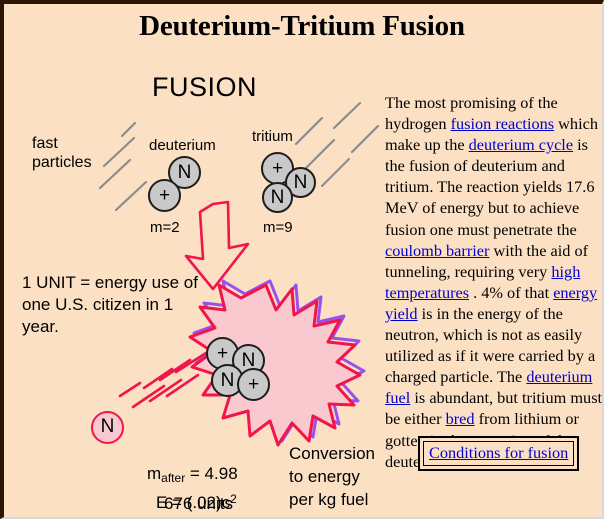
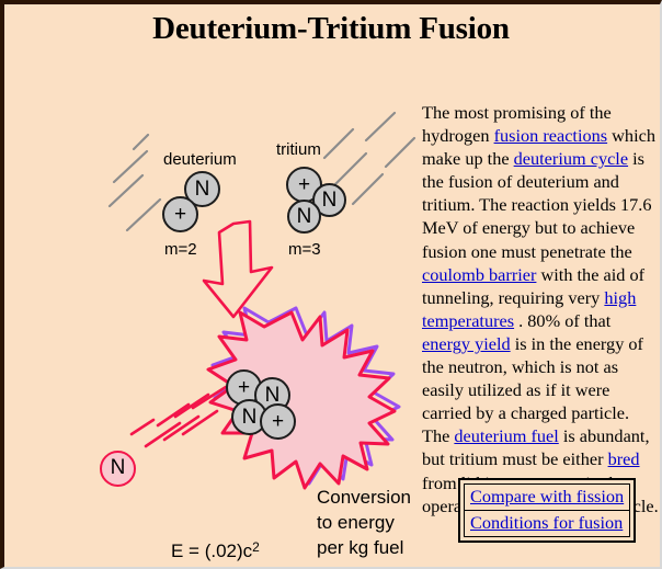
  Deuterium-Tritium Fusion
- FUSION
- fast
- particles
  deuterium
  tritium
  N
  +
  m=2
  +
  N
  N
- m=9
+ m=3
- 1 UNIT = energy use of one U.S. citizen in 1 year.
  +
  N
  N
  +
  N
- mafter = 4.98
  E = (.02)c2
- 676 units
  Conversion
  to energy
  per kg fuel
- The most promising of the hydrogen fusion reactions which make up the deuterium cycle is the fusion of deuterium and tritium. The reaction yields 17.6 MeV of energy but to achieve fusion one must penetrate the coulomb barrier with the aid of tunneling, requiring very high temperatures . 4% of that energy yield is in the energy of the neutron, which is not as easily utilized as if it were carried by a charged particle. The deuterium fuel is abundant, but tritium must be either bred from lithium or gotte deute
+ The most promising of the hydrogen fusion reactions which make up the deuterium cycle is the fusion of deuterium and tritium. The reaction yields 17.6 MeV of energy but to achieve fusion one must penetrate the coulomb barrier with the aid of tunneling, requiring very high temperatures . 80% of that energy yield is in the energy of the neutron, which is not as easily utilized as if it were carried by a charged particle. The deuterium fuel is abundant, but tritium must be either bred from opercle.
+ Compare with fission
  Conditions for fusion
